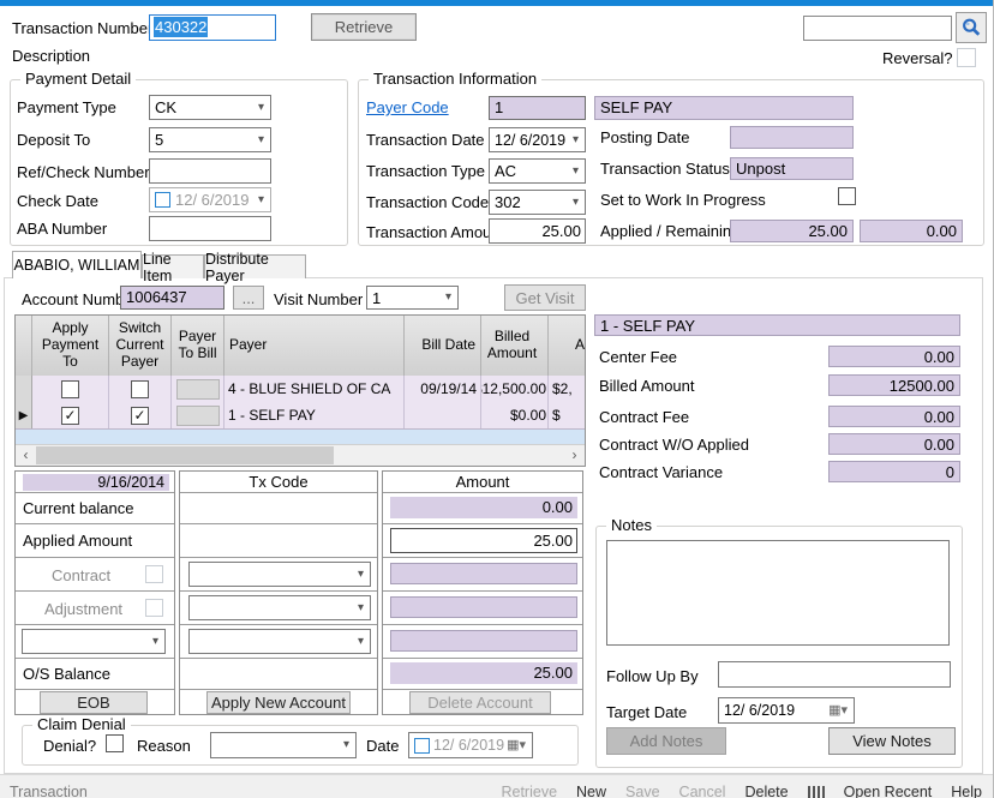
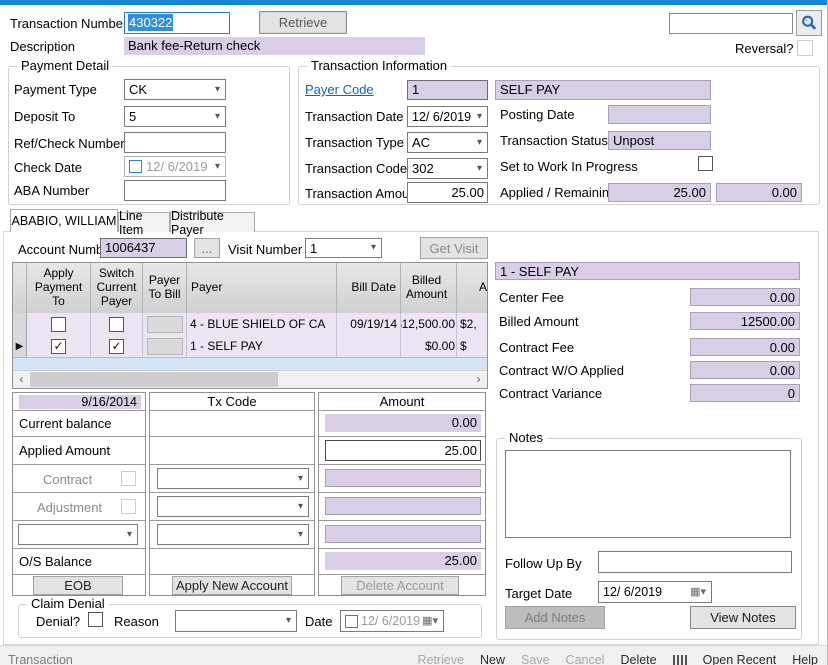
  Transaction Numbe
  430322
  Retrieve
  Description
+ Bank fee-Return check
  Reversal?
  Payment Detail
  Payment Type
  CK
  ▾
  Deposit To
  5
  ▾
  Ref/Check Number
  Check Date
  12/ 6/2019
  ▾
  ABA Number
  Transaction Information
  Payer Code
  1
  SELF PAY
  Transaction Date
  12/ 6/2019
  ▾
  Posting Date
  Transaction Type
  AC
  ▾
  Transaction Status
  Unpost
  Transaction Code
  302
  ▾
  Set to Work In Progress
  Transaction Amou
  25.00
  Applied / Remainin
  25.00
  0.00
  ABABIO, WILLIAM
  Line Item
  Distribute Payer
  Account Num
  1006437
  ...
  Visit Number
  1
  ▾
  Get Visit
  Apply Payment To
  Switch Current Payer
  Payer To Bill
  Payer
  Bill Date
  Billed Amount
  A
  4 - BLUE SHIELD OF CA
  09/19/14
  12,500.00
  $2,
  ▶
  ✓
  ✓
  1 - SELF PAY
  $0.00
  $
  ‹
  ›
  1 - SELF PAY
  Center Fee
  0.00
  Billed Amount
  12500.00
  Contract Fee
  0.00
  Contract W/O Applied
  0.00
  Contract Variance
  0
  9/16/2014
  Current balance
  Applied Amount
  Contract
  Adjustment
  ▾
  O/S Balance
  EOB
  Tx Code
  ▾
  ▾
  ▾
  Apply New Account
  Amount
  0.00
  25.00
  25.00
  Delete Account
  Claim Denial
  Denial?
  Reason
  ▾
  Date
  12/ 6/2019
  ▦▾
  Notes
  Follow Up By
  Target Date
  12/ 6/2019
  ▦▾
  Add Notes
  View Notes
  Transaction
  Retrieve
  New
  Save
  Cancel
  Delete
  Open Recent
  Help
